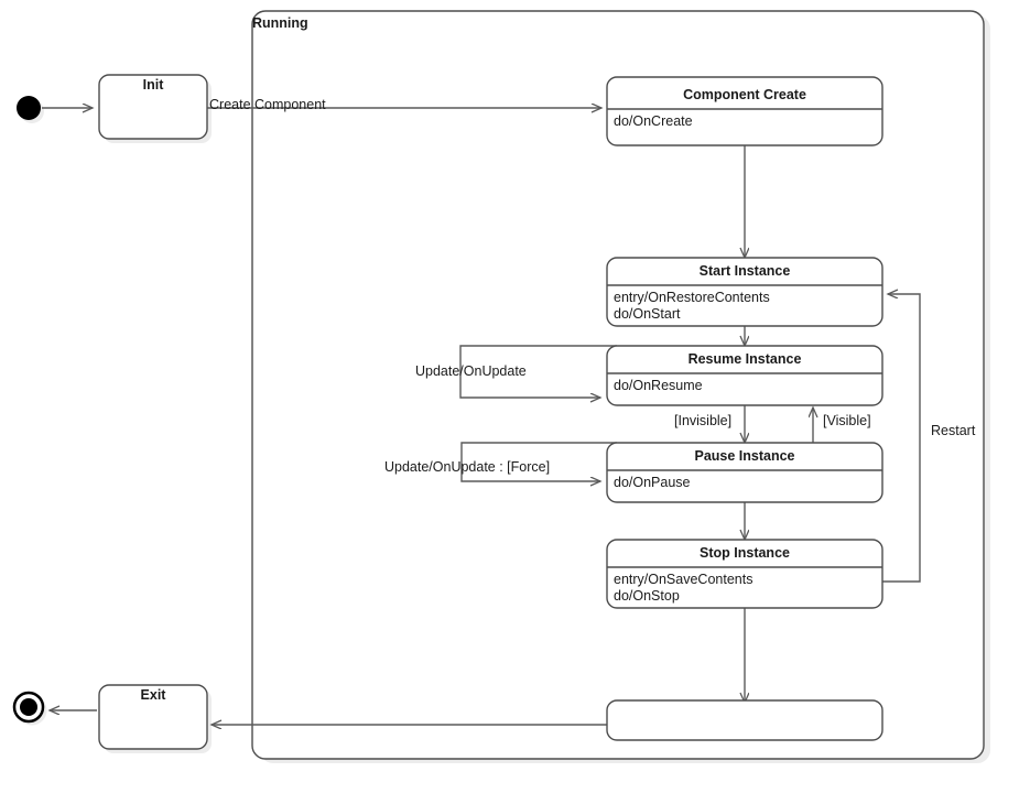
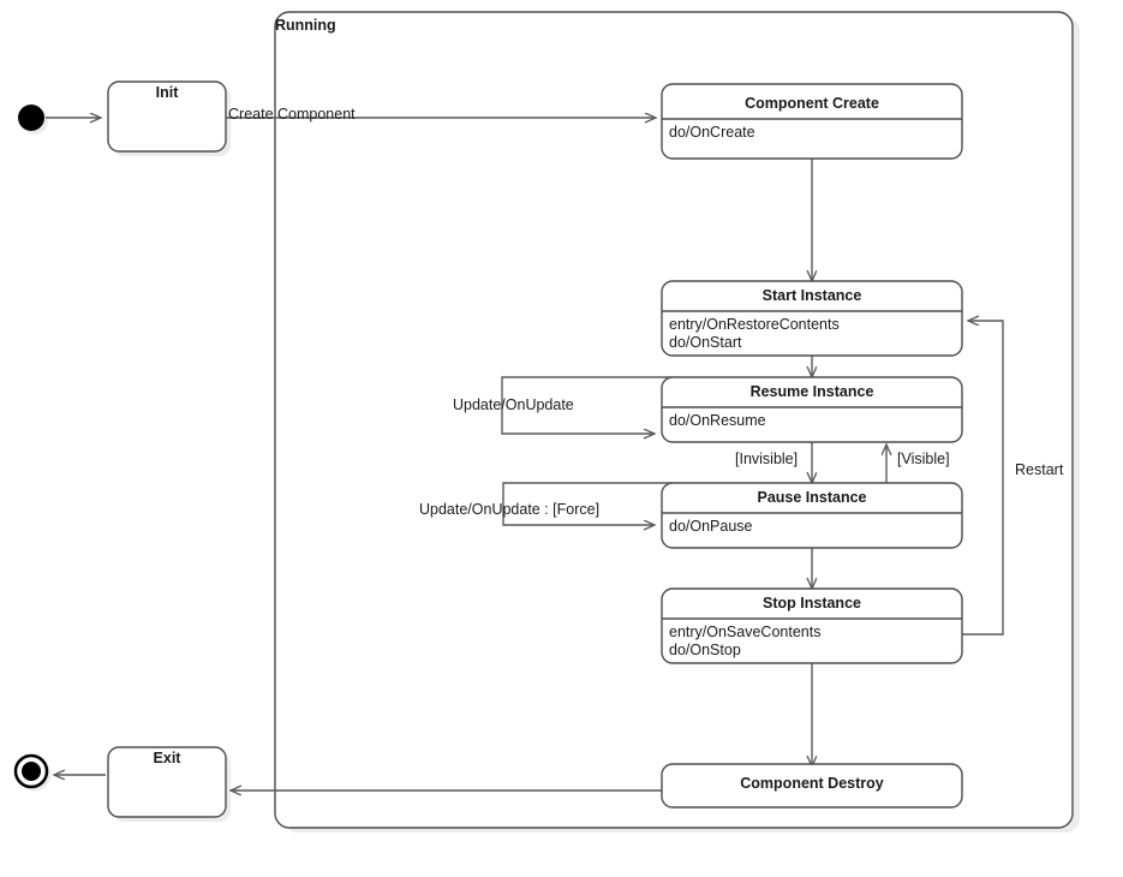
  Running
  Init
  Exit
  Component Create
  do/OnCreate
  Start Instance
  entry/OnRestoreContents
  do/OnStart
  Resume Instance
  do/OnResume
  Pause Instance
  do/OnPause
  Stop Instance
  entry/OnSaveContents
  do/OnStop
+ Component Destroy
  Create Component
  Update/OnUpdate
  Update/OnUpdate : [Force]
  [Invisible]
  [Visible]
  Restart
